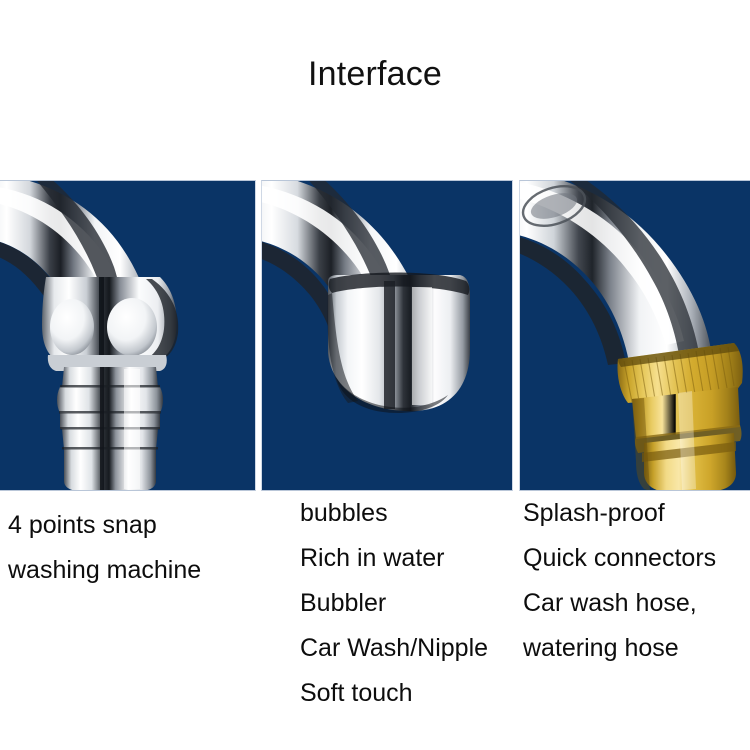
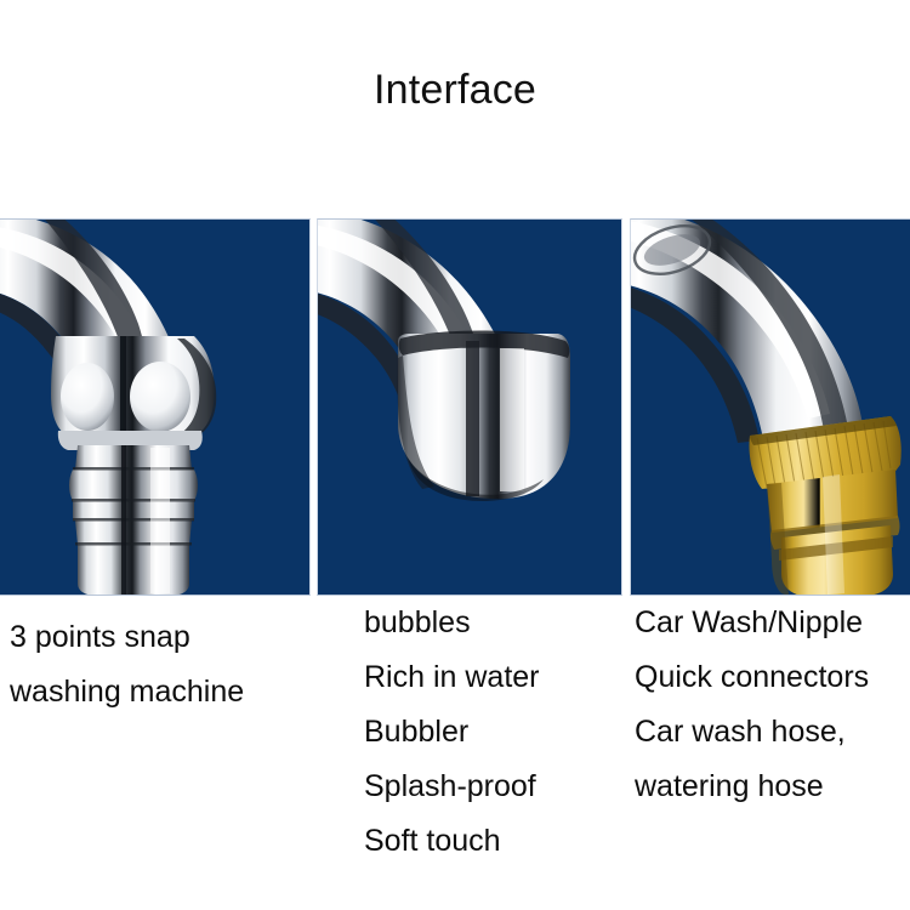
  Interface
- 4 points snap
+ 3 points snap
  washing machine
  bubbles
  Rich in water
  Bubbler
- Car Wash/Nipple
+ Splash-proof
  Soft touch
- Splash-proof
+ Car Wash/Nipple
  Quick connectors
  Car wash hose,
  watering hose
